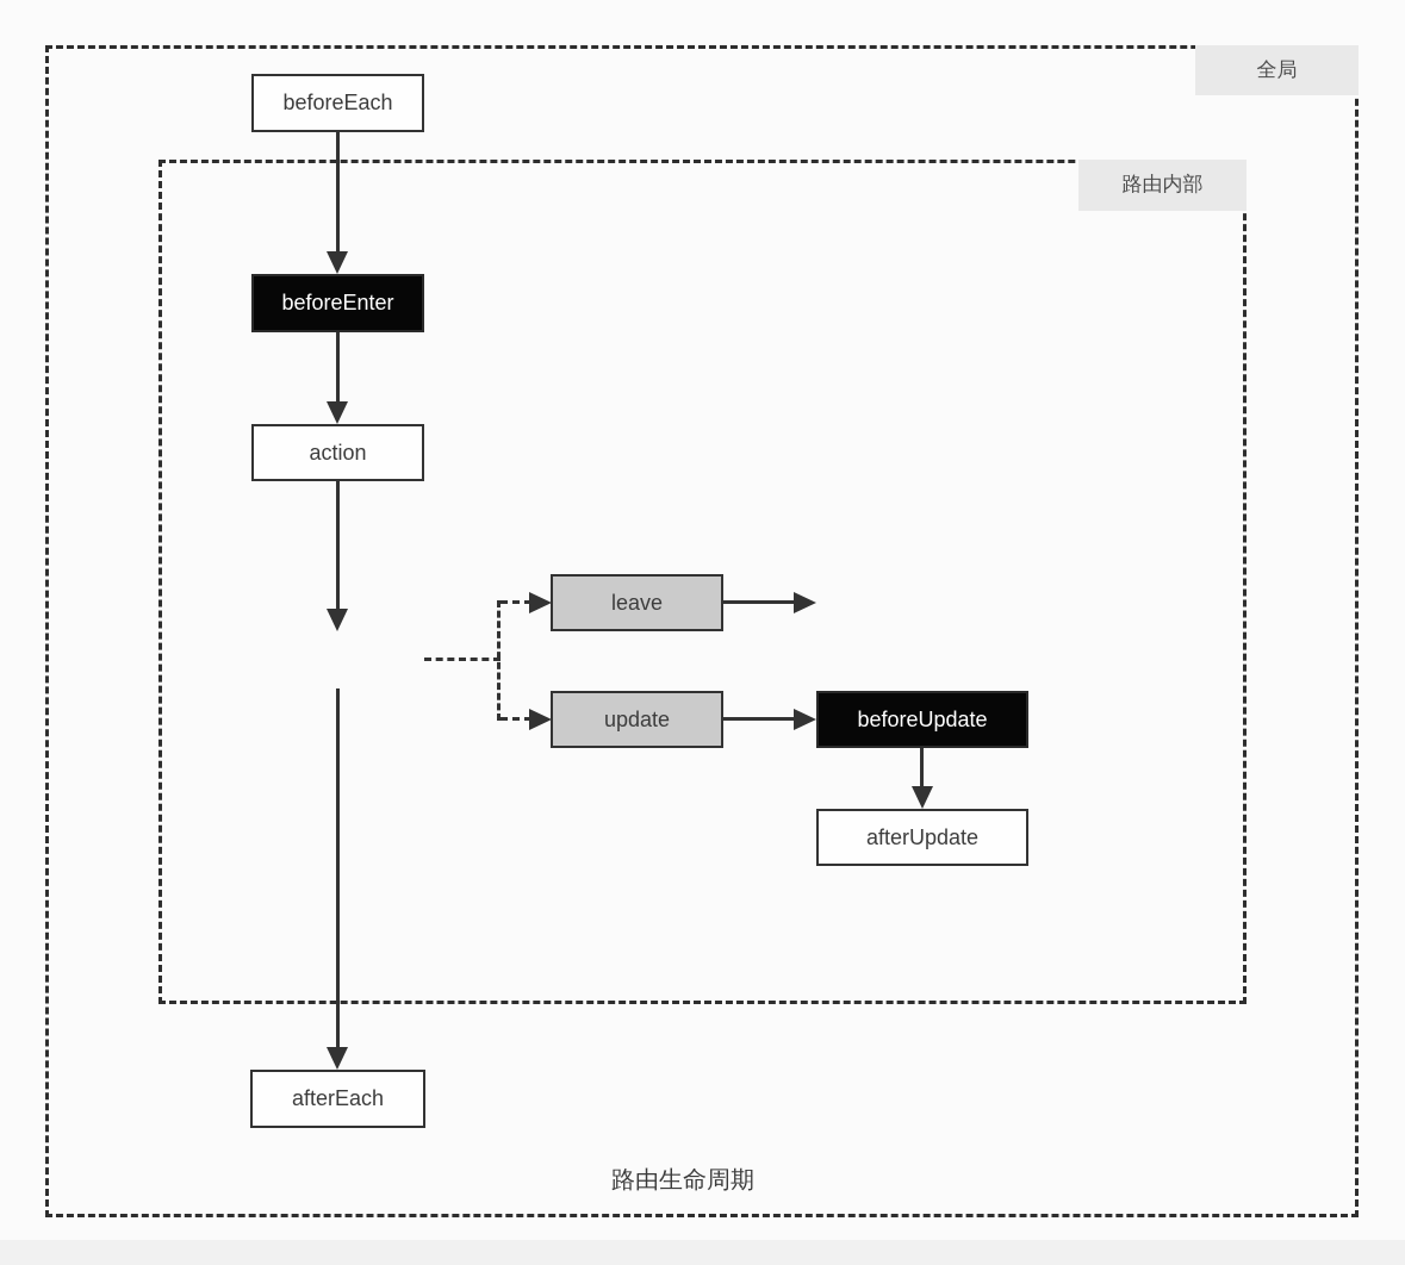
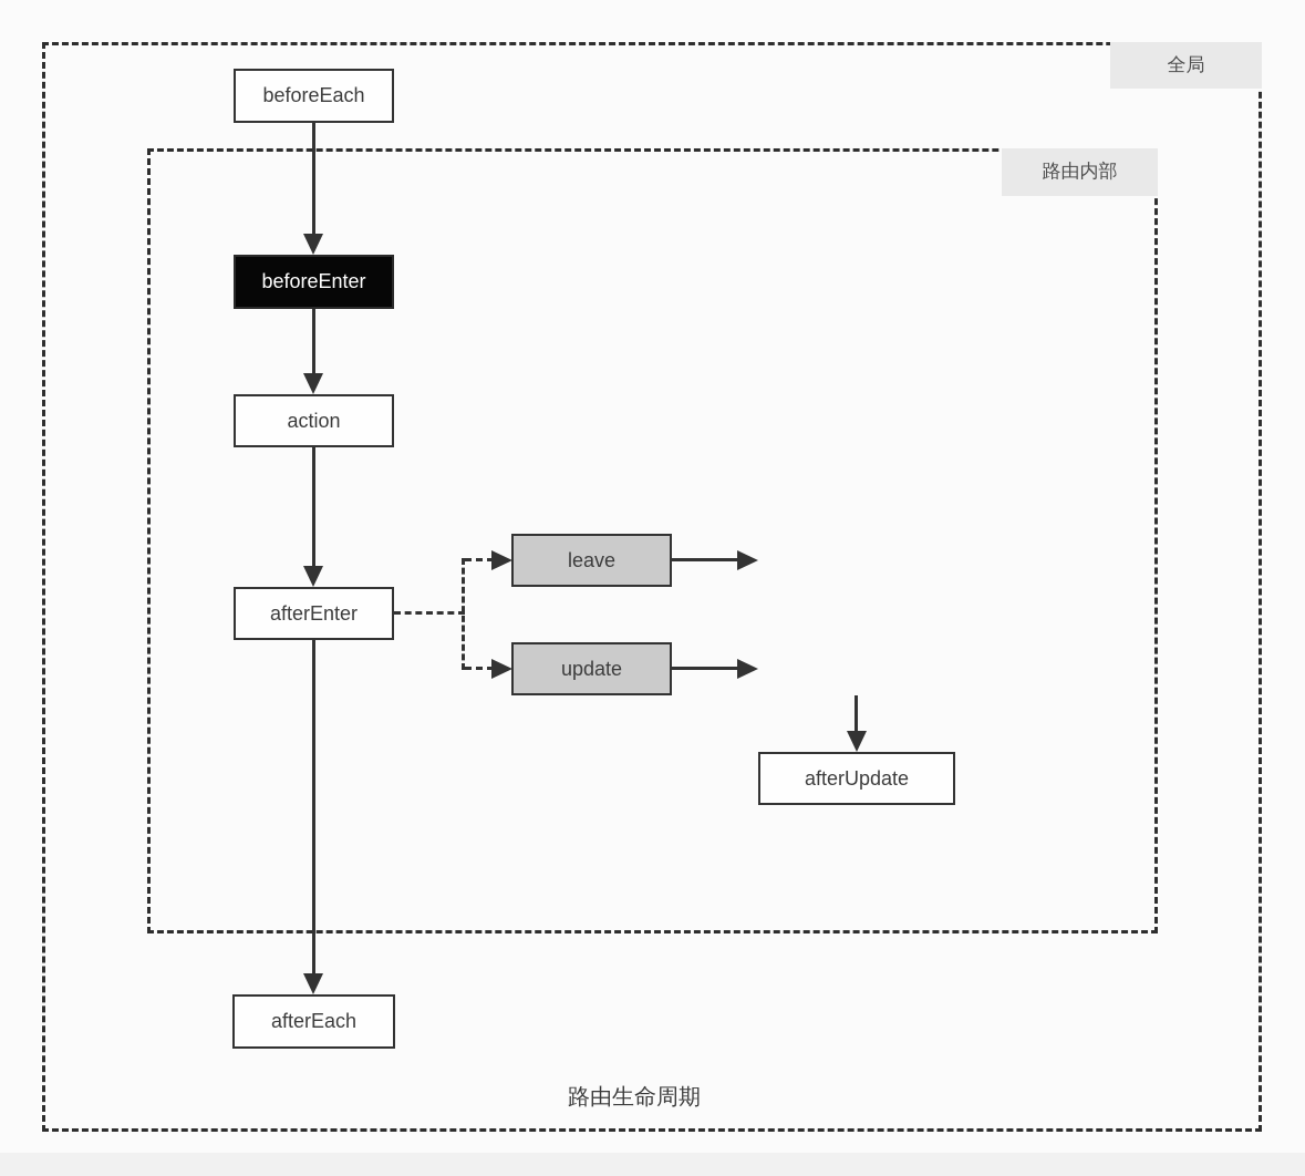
  全局
  路由内部
  beforeEach
  beforeEnter
  action
+ afterEnter
  leave
  update
- beforeUpdate
  afterUpdate
  afterEach
  路由生命周期
